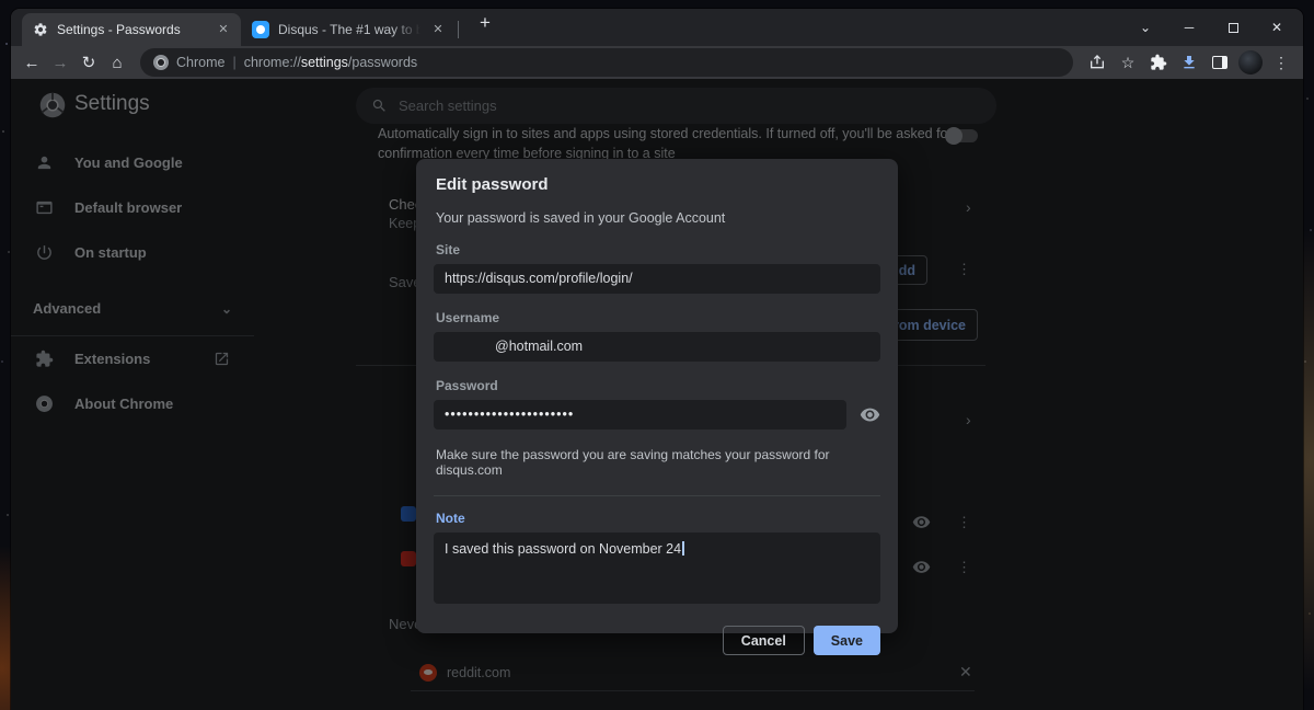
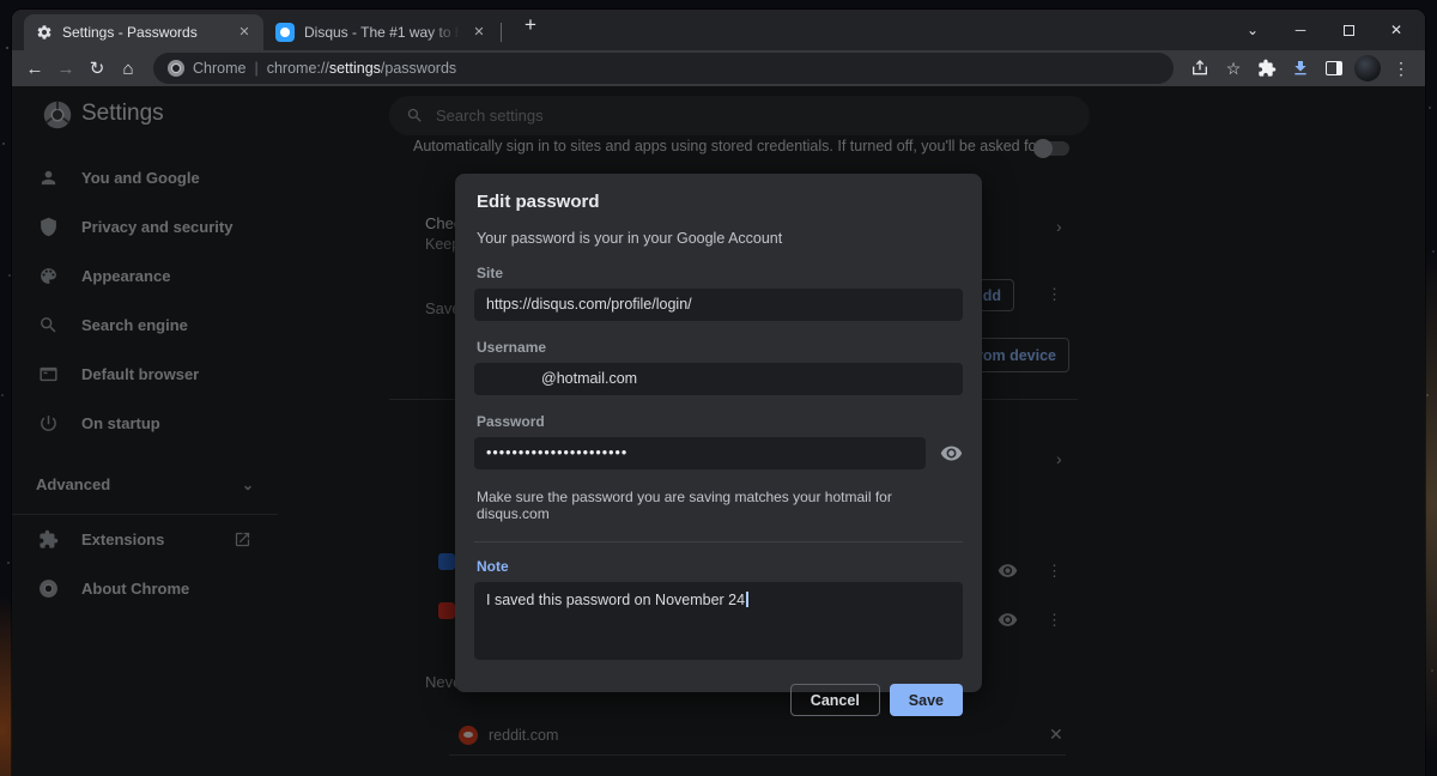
  Settings - Passwords
  ✕
  Disqus - The #1 way to b
  ✕
  +
  ⌄
  ─
  ✕
  ←
  →
  ↻
  ⌂
  Chrome
  |
  chrome://settings/passwords
  ☆
  ⋮
  Settings
  Search settings
  You and Google
+ Privacy and security
+ Appearance
+ Search engine
  Default browser
  On startup
  Advanced
  ⌄
  Extensions
  About Chrome
  Automatically sign in to sites and apps using stored credentials. If turned off, you'll be asked fo
- confirmation every time before signing in to a site
  ›
  dd
  ⋮
  om device
  ›
  ⋮
  ⋮
  reddit.com
  ✕
  Edit password
- Your password is saved in your Google Account
+ Your password is your in your Google Account
  Site
  https://disqus.com/profile/login/
  Username
  @hotmail.com
  Password
  ••••••••••••••••••••••
- Make sure the password you are saving matches your password for disqus.com
+ Make sure the password you are saving matches your hotmail for disqus.com
  Note
  I saved this password on November 24
  Cancel
  Save
